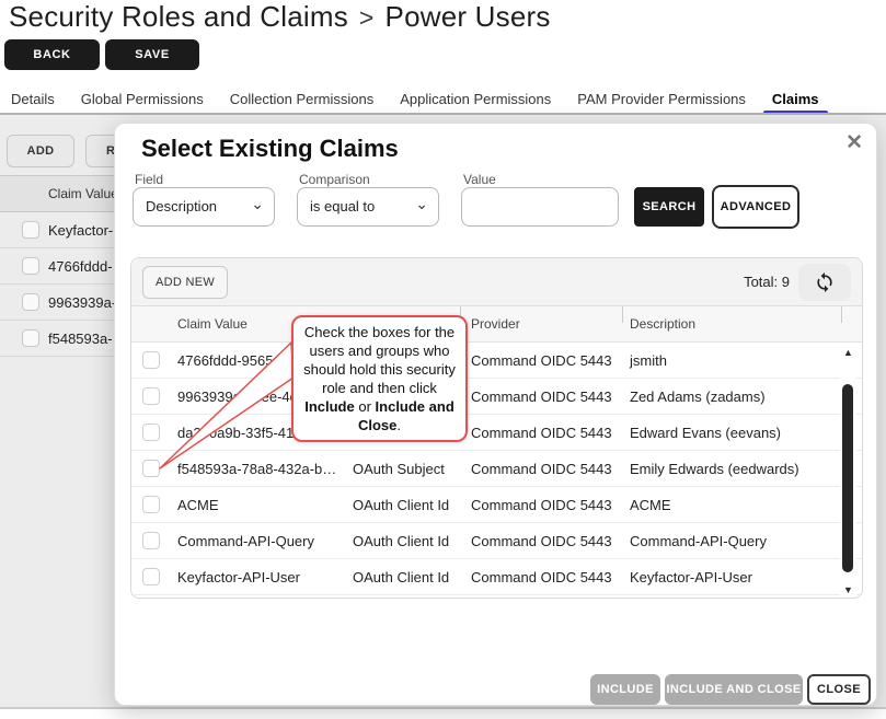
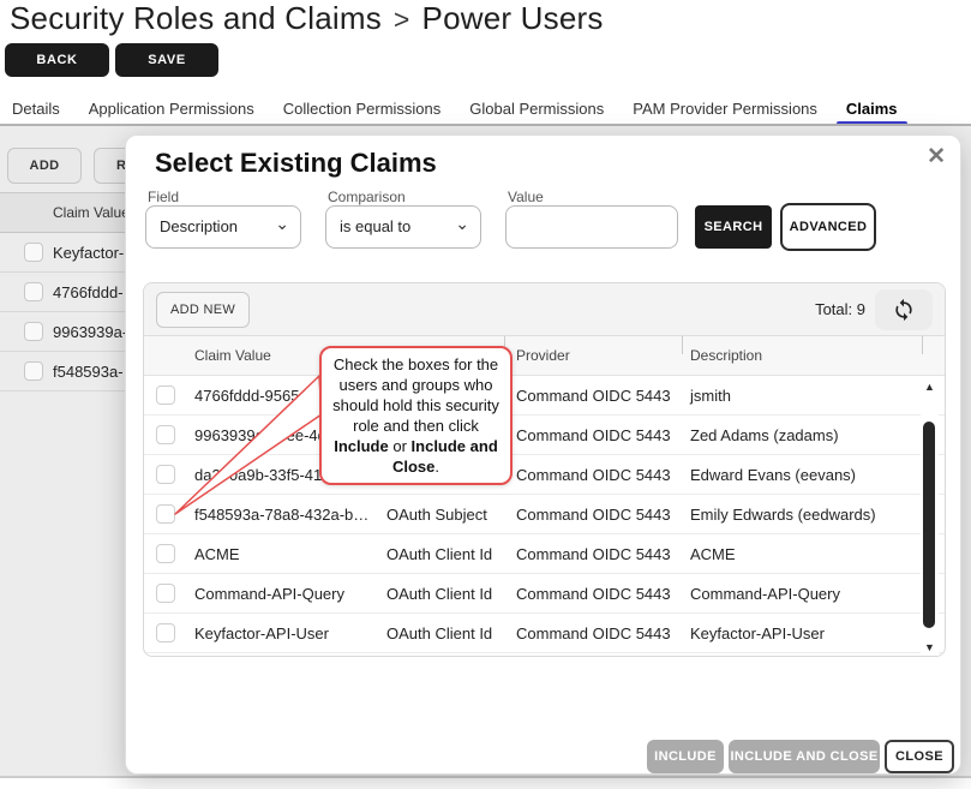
  Security Roles and Claims > Power Users
  BACK
  SAVE
  Details
- Global Permissions
+ Application Permissions
  Collection Permissions
- Application Permissions
+ Global Permissions
  PAM Provider Permissions
  Claims
  ADD
  Claim Valu
  Keyfactor-
  4766fddd-
  9963939a
  f548593a-
  ✕
  Select Existing Claims
  Field
  Comparison
  Value
  Description
  ⌄
  is equal to
  ⌄
  SEARCH
  ADVANCED
  ADD NEW
  Total: 9
  Claim Value
  Provider
  Description
  4766fddd-9565
  Command OIDC 5443
  jsmith
  Command OIDC 5443
  Zed Adams (zadams)
  Command OIDC 5443
  Edward Evans (eevans)
  f548593a-78a8-432a-b…
  OAuth Subject
  Command OIDC 5443
  Emily Edwards (eedwards)
  ACME
  OAuth Client Id
  Command OIDC 5443
  ACME
  Command-API-Query
  OAuth Client Id
  Command OIDC 5443
  Command-API-Query
  Keyfactor-API-User
  OAuth Client Id
  Command OIDC 5443
  Keyfactor-API-User
  ▲
  ▼
  Check the boxes for the users and groups who should hold this security role and then click Include or Include and Close.
  INCLUDE
  INCLUDE AND CLOSE
  CLOSE
